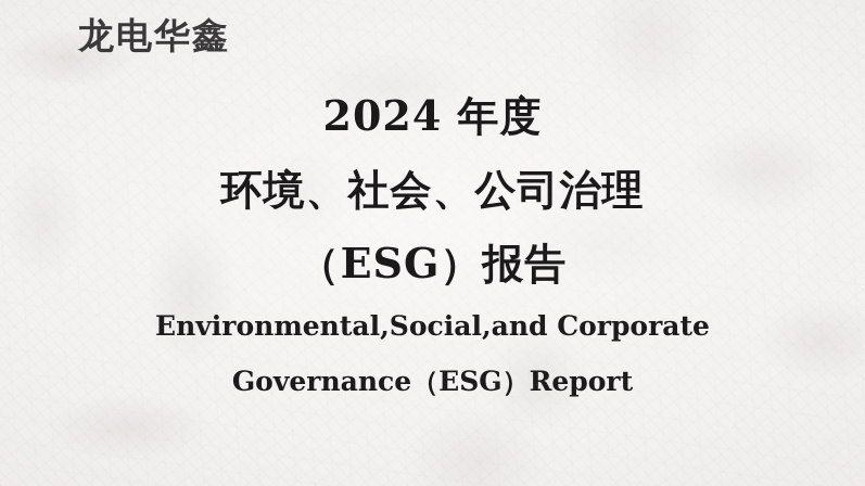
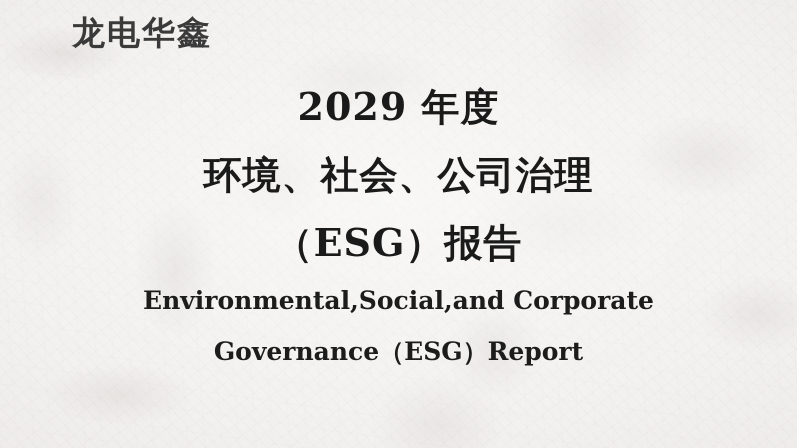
  龙电华鑫
- 2024 年度
+ 2029 年度
  环境、社会、公司治理
  （ESG）报告
  Environmental,Social,and Corporate
  Governance（ESG）Report
